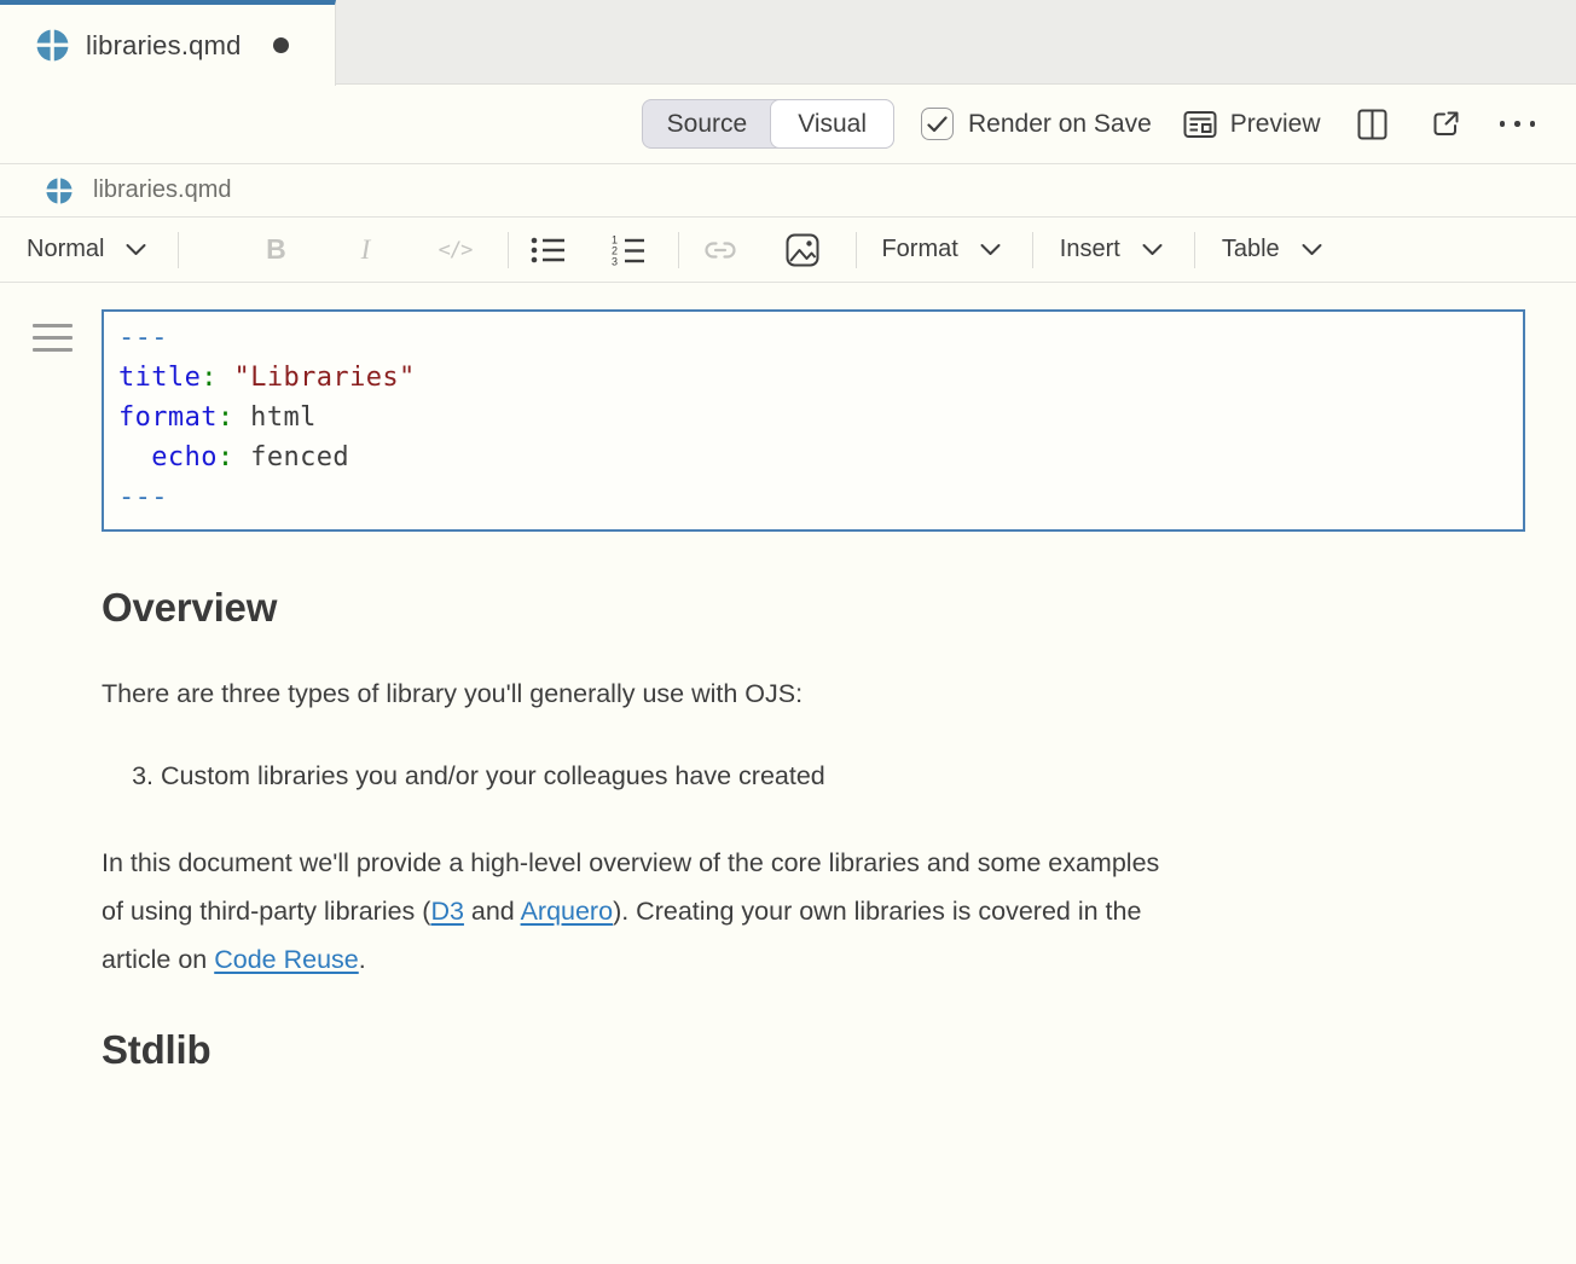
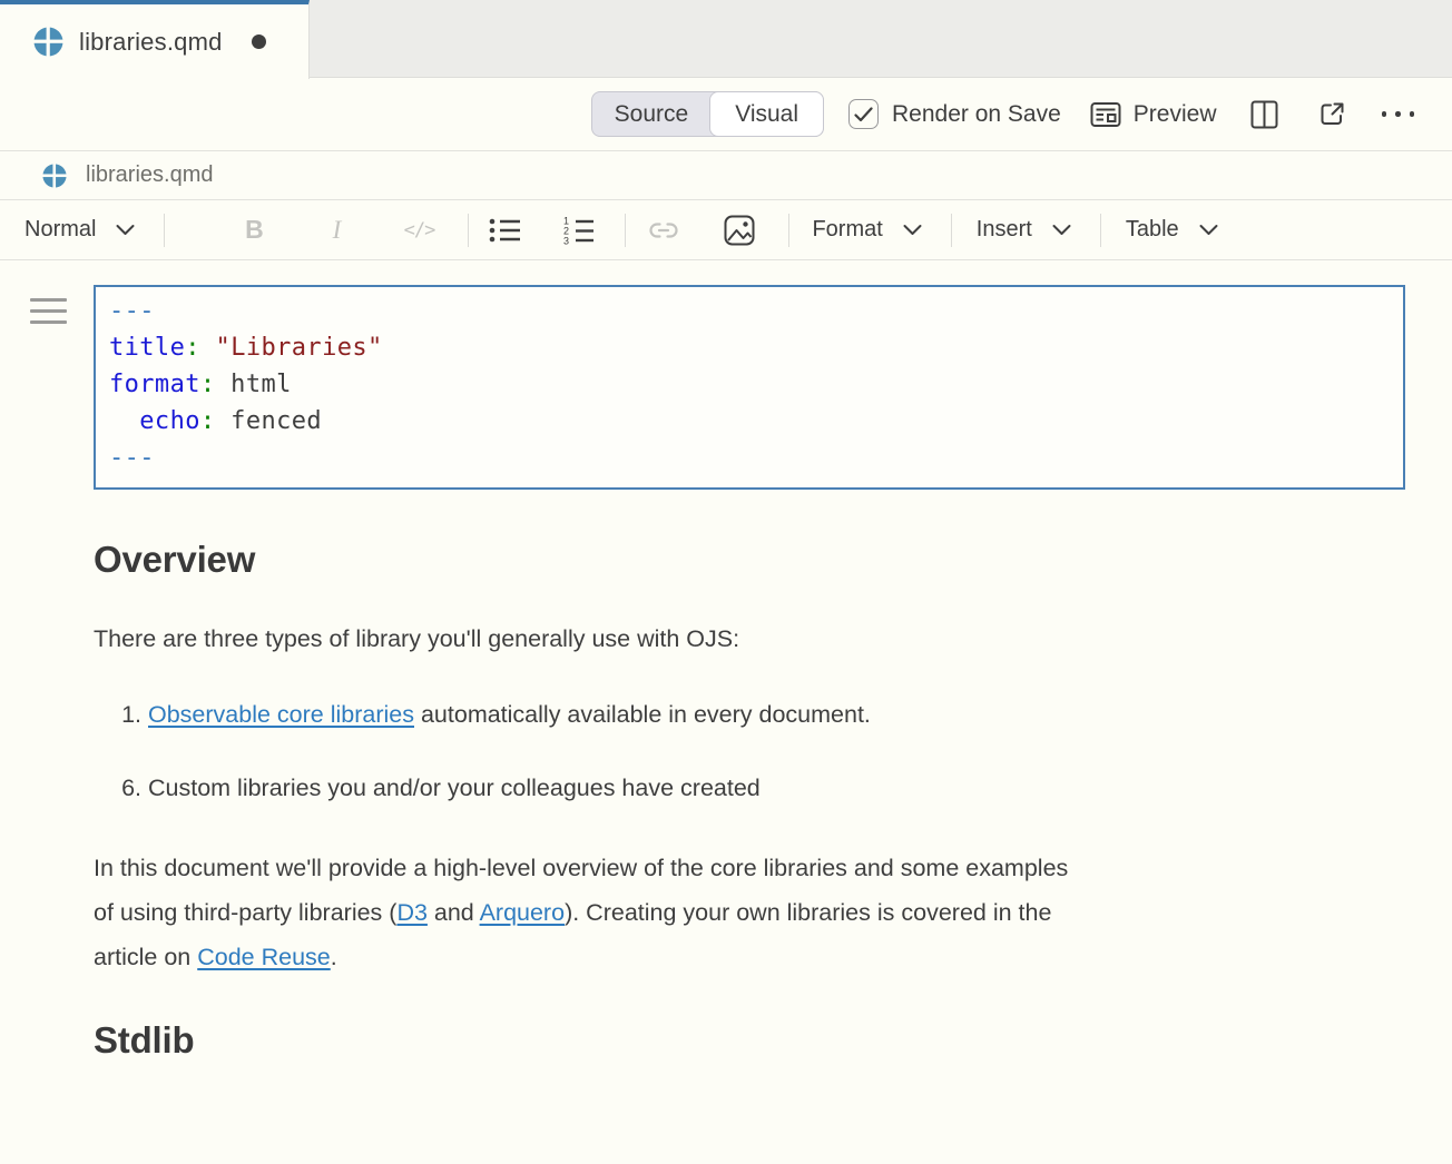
  libraries.qmd
  Source
  Visual
  Render on Save
  Preview
  libraries.qmd
  Normal
  B
  I
  </>
  1
  2
  3
  Format
  Insert
  Table
  ---
  title: "Libraries"
  format: html
  echo: fenced
  ---
  Overview
  There are three types of library you'll generally use with OJS:
+ 1.
+ Observable core libraries automatically available in every document.
- 3.
+ 6.
  Custom libraries you and/or your colleagues have created
  In this document we'll provide a high-level overview of the core libraries and some examples
  of using third-party libraries (D3 and Arquero). Creating your own libraries is covered in the
  article on Code Reuse.
  Stdlib
